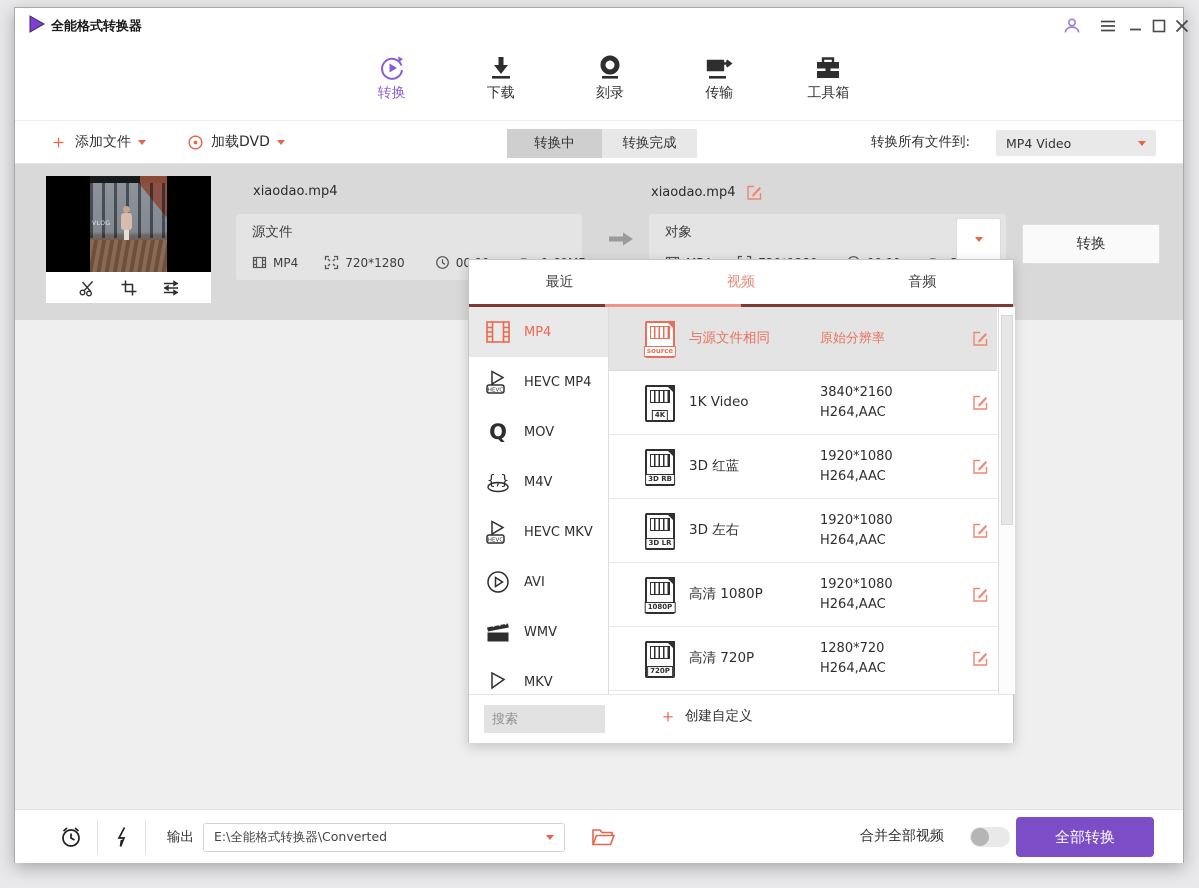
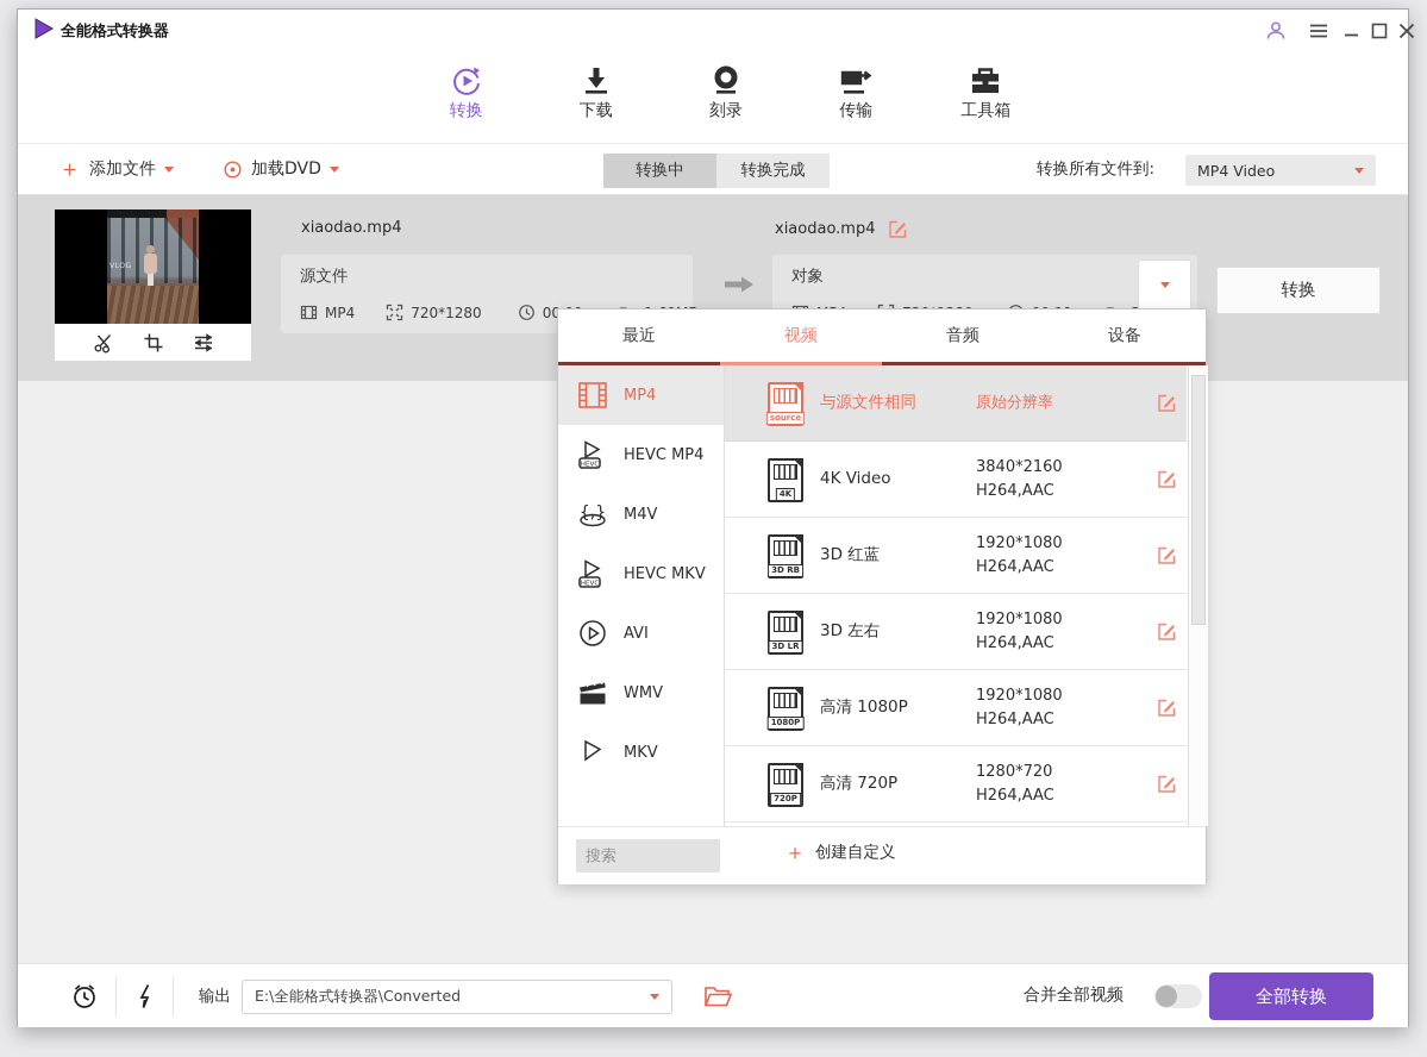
  全能格式转换器
  转换
  下载
  刻录
  传输
  工具箱
  ＋
  添加文件
  加载DVD
  转换中
  转换完成
  转换所有文件到:
  MP4 Video
  xiaodao.mp4
  源文件
  MP4
  720*1280
  xiaodao.mp4
  对象
  转换
  最近
  视频
  音频
+ 设备
  MP4
  HEVC MP4
- Q
- MOV
  {,}
  M4V
  HEVC MKV
  AVI
  WMV
  MKV
  source
  与源文件相同
  原始分辨率
  4K
- 1K Video
+ 4K Video
  3840*2160
  H264,AAC
  3D RB
  3D 红蓝
  1920*1080
  H264,AAC
  3D LR
  3D 左右
  1920*1080
  H264,AAC
  1080P
  高清 1080P
  1920*1080
  H264,AAC
  720P
  高清 720P
  1280*720
  H264,AAC
  搜索
  ＋
  创建自定义
  输出
  E:\全能格式转换器\Converted
  合并全部视频
  全部转换
